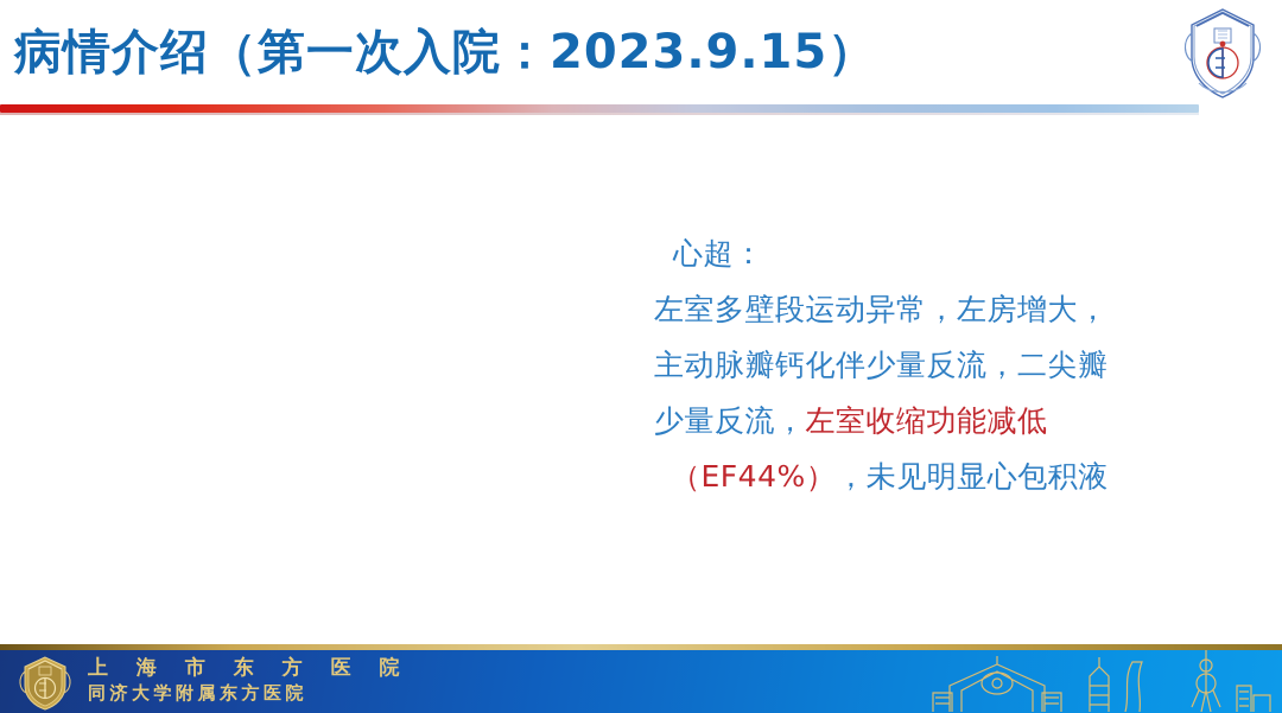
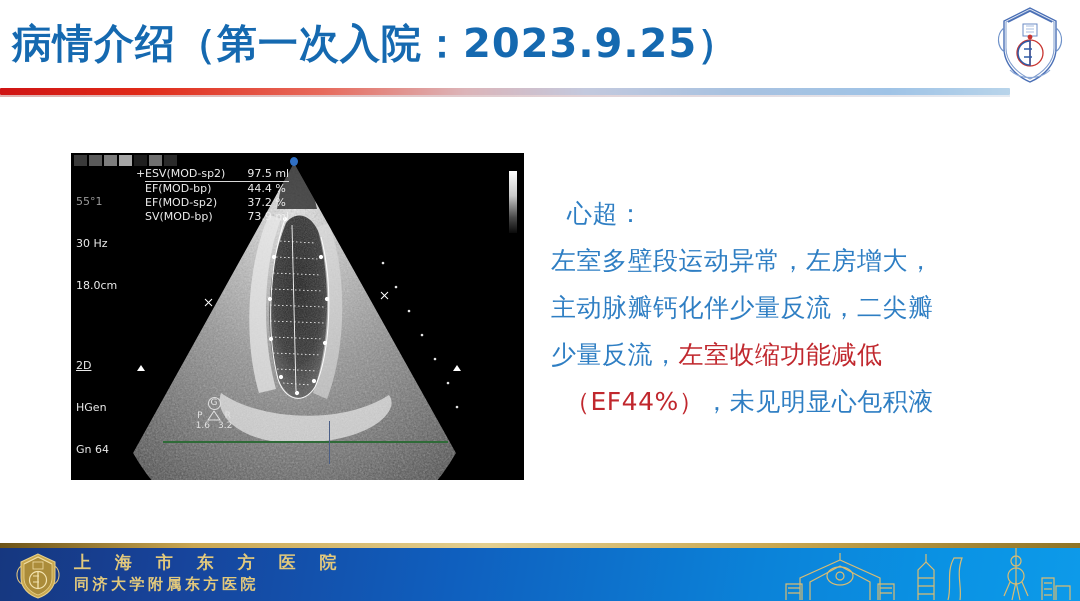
- 病情介绍（第一次入院：2023.9.15）
+ 病情介绍（第一次入院：2023.9.25）
+ 55°1
+ 30 Hz
+ 18.0cm
+ 2D
+ HGen
+ Gn 64
+ +
+ ESV(MOD-sp2)	97.5 ml
+ EF(MOD-bp)	44.4 %
+ EF(MOD-sp2)	37.2 %
+ SV(MOD-bp)	73.9 ml
+ G
+ P
+ R
+ 1.6
+ 3.2
  心超：
  左室多壁段运动异常，左房增大，
  主动脉瓣钙化伴少量反流，二尖瓣
  少量反流，左室收缩功能减低
  （EF44%），未见明显心包积液
  上 海 市 东 方 医 院
  同济大学附属东方医院
